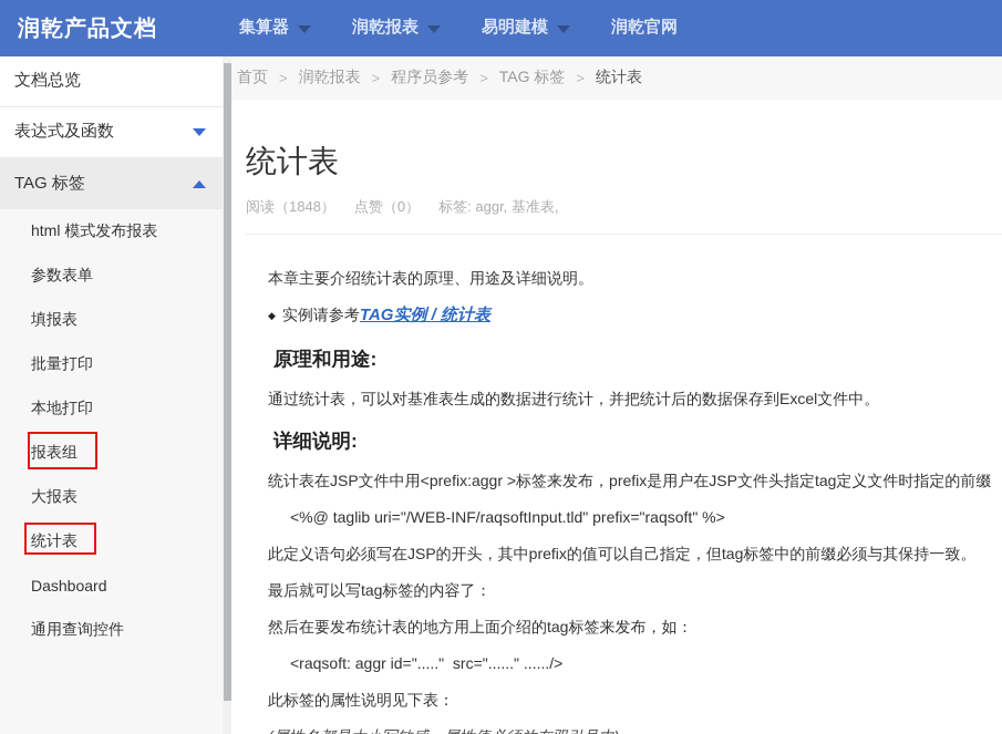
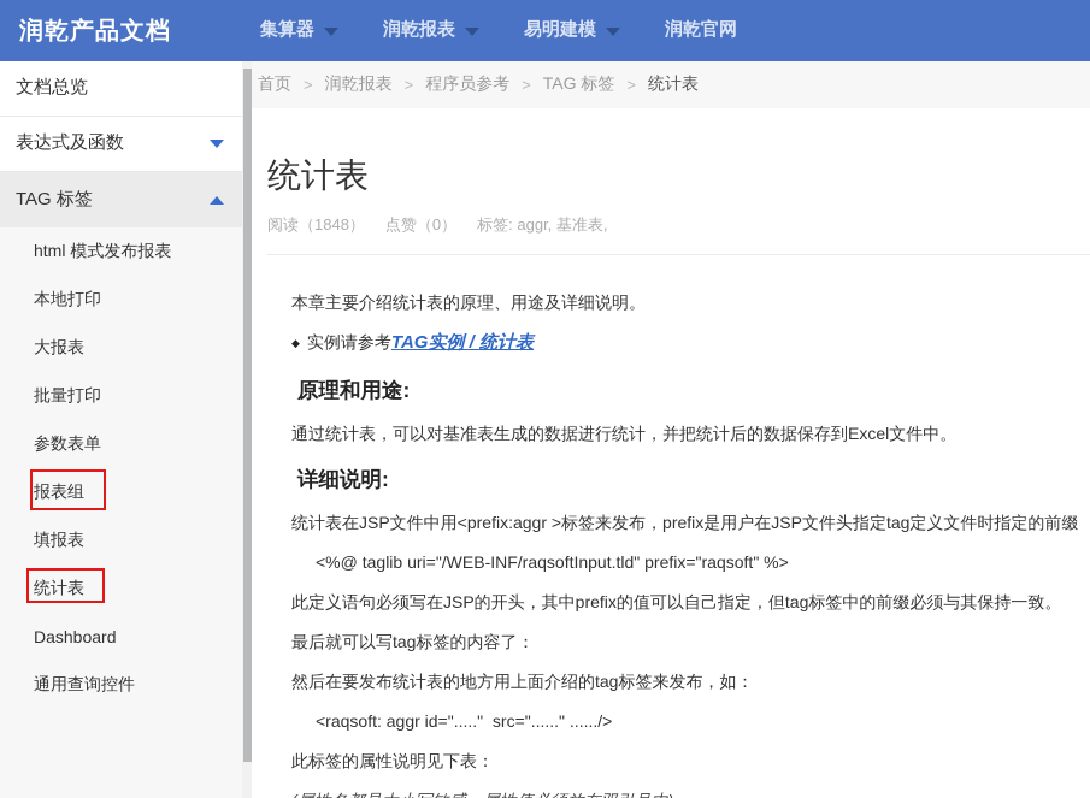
  润乾产品文档
  集算器
  润乾报表
  易明建模
  润乾官网
  文档总览
  表达式及函数
  TAG 标签
  html 模式发布报表
- 参数表单
+ 本地打印
- 填报表
+ 大报表
  批量打印
- 本地打印
+ 参数表单
  报表组
- 大报表
+ 填报表
  统计表
  Dashboard
  通用查询控件
  首页
  >
  润乾报表
  >
  程序员参考
  >
  TAG 标签
  >
  统计表
  统计表
  阅读（1848）
  点赞（0）
  标签: aggr, 基准表,
  本章主要介绍统计表的原理、用途及详细说明。
  ◆
  实例请参考
  TAG实例 / 统计表
  原理和用途:
  通过统计表，可以对基准表生成的数据进行统计，并把统计后的数据保存到Excel文件中。
  详细说明:
  统计表在JSP文件中用<prefix:aggr >标签来发布，prefix是用户在JSP文件头指定tag定义文件时指定的前缀
  <%@ taglib uri="/WEB-INF/raqsoftInput.tld" prefix="raqsoft" %>
  此定义语句必须写在JSP的开头，其中prefix的值可以自己指定，但tag标签中的前缀必须与其保持一致。
  最后就可以写tag标签的内容了：
  然后在要发布统计表的地方用上面介绍的tag标签来发布，如：
  <raqsoft: aggr id="....." src="......" ....../>
  此标签的属性说明见下表：
